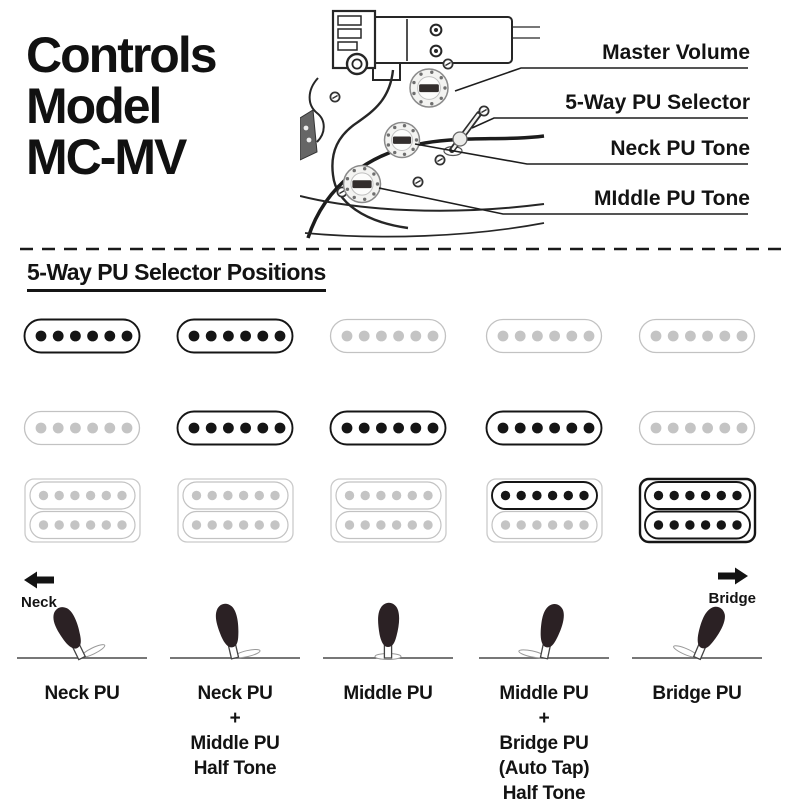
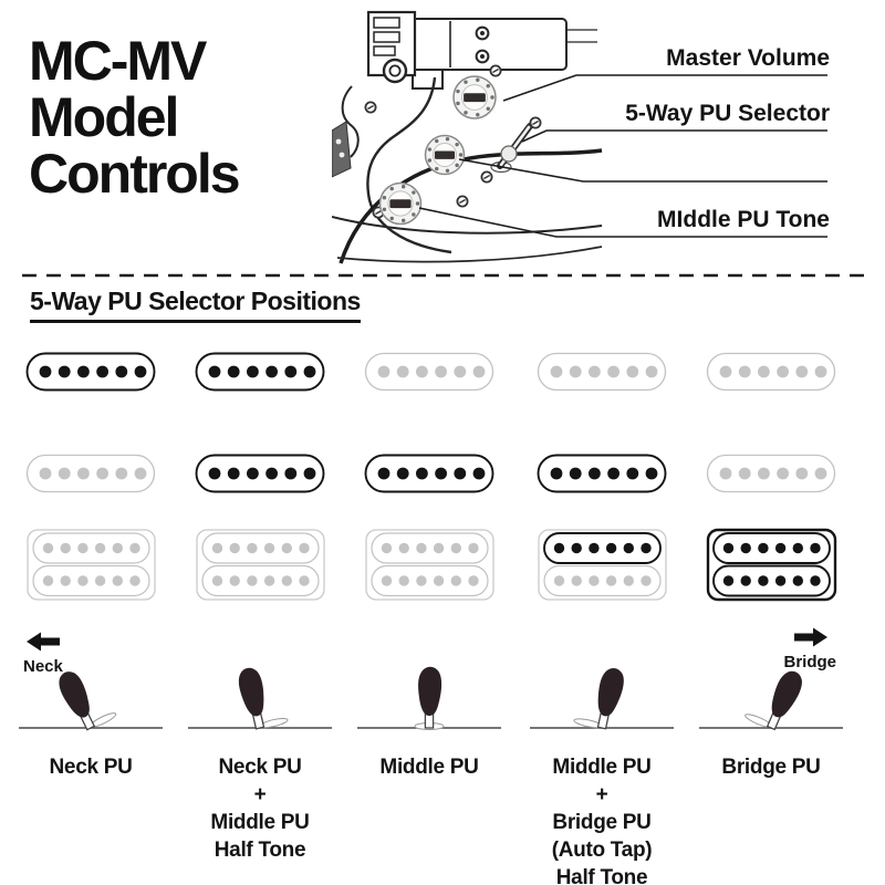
- Controls
+ MC-MV
  Model
- MC-MV
+ Controls
  Master Volume
  5-Way PU Selector
- Neck PU Tone
  MIddle PU Tone
  5-Way PU Selector Positions
  Neck
  Bridge
  Neck PU
  Neck PU
  +
  Middle PU
  Half Tone
  Middle PU
  Middle PU
  +
  Bridge PU
  (Auto Tap)
  Half Tone
  Bridge PU
